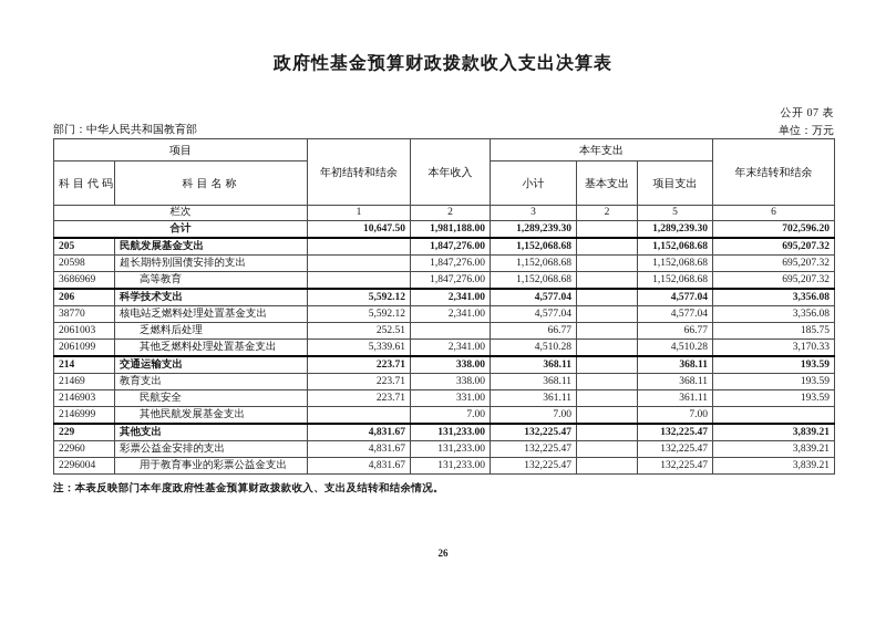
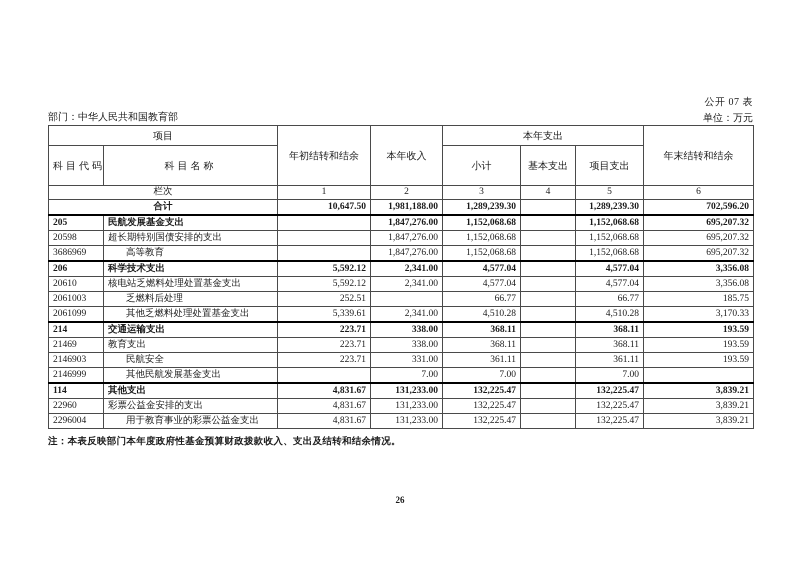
- 政府性基金预算财政拨款收入支出决算表
  公开 07 表
  部门：中华人民共和国教育部
  单位：万元
  项目	年初结转和结余	本年收入	本年支出	年末结转和结余
  科目代码	科目名称	小计	基本支出	项目支出
- 栏次	1	2	3	2	5	6
+ 栏次	1	2	3	4	5	6
  合计	10,647.50	1,981,188.00	1,289,239.30		1,289,239.30	702,596.20
  205	民航发展基金支出		1,847,276.00	1,152,068.68		1,152,068.68	695,207.32
  20598	超长期特别国债安排的支出		1,847,276.00	1,152,068.68		1,152,068.68	695,207.32
  3686969	高等教育		1,847,276.00	1,152,068.68		1,152,068.68	695,207.32
  206	科学技术支出	5,592.12	2,341.00	4,577.04		4,577.04	3,356.08
- 38770	核电站乏燃料处理处置基金支出	5,592.12	2,341.00	4,577.04		4,577.04	3,356.08
+ 20610	核电站乏燃料处理处置基金支出	5,592.12	2,341.00	4,577.04		4,577.04	3,356.08
  2061003	乏燃料后处理	252.51		66.77		66.77	185.75
  2061099	其他乏燃料处理处置基金支出	5,339.61	2,341.00	4,510.28		4,510.28	3,170.33
  214	交通运输支出	223.71	338.00	368.11		368.11	193.59
  21469	教育支出	223.71	338.00	368.11		368.11	193.59
  2146903	民航安全	223.71	331.00	361.11		361.11	193.59
  2146999	其他民航发展基金支出		7.00	7.00		7.00
- 229	其他支出	4,831.67	131,233.00	132,225.47		132,225.47	3,839.21
+ 114	其他支出	4,831.67	131,233.00	132,225.47		132,225.47	3,839.21
  22960	彩票公益金安排的支出	4,831.67	131,233.00	132,225.47		132,225.47	3,839.21
  2296004	用于教育事业的彩票公益金支出	4,831.67	131,233.00	132,225.47		132,225.47	3,839.21
  注：本表反映部门本年度政府性基金预算财政拨款收入、支出及结转和结余情况。
  26
